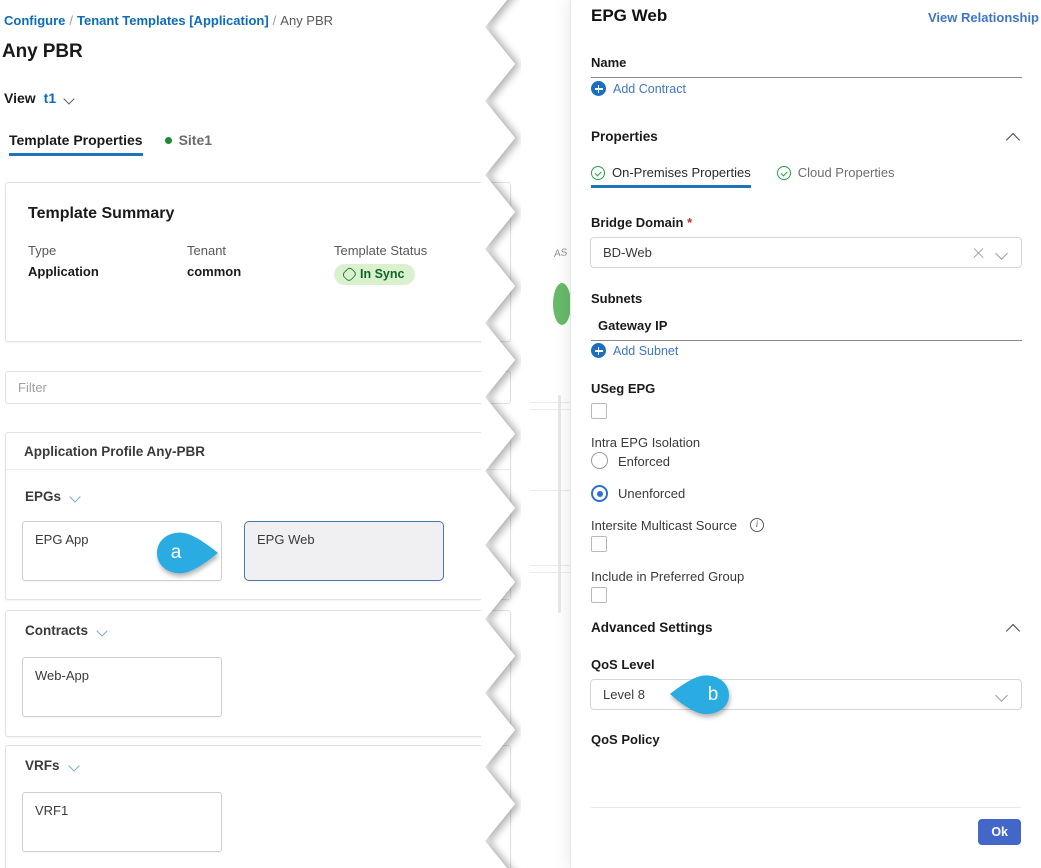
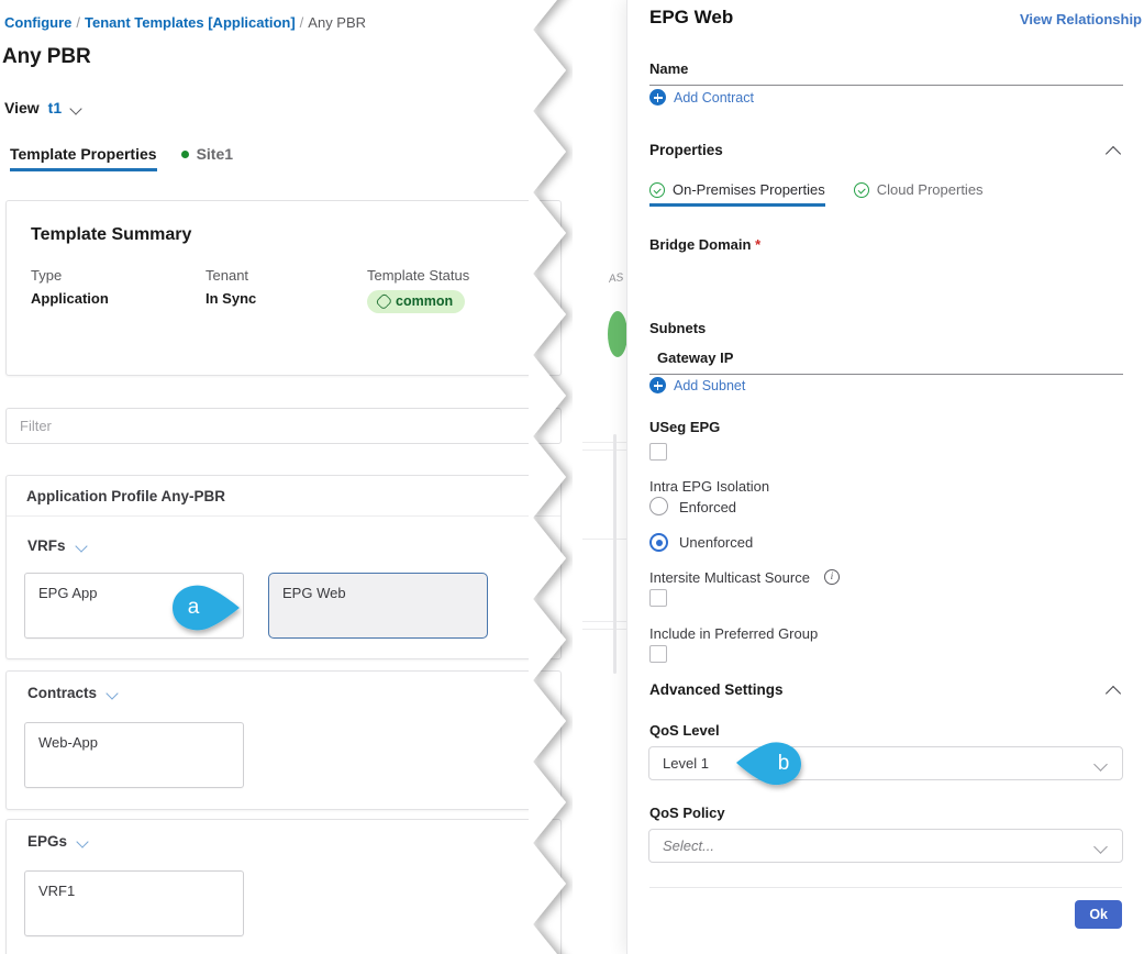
  Configure / Tenant Templates [Application] / Any PBR
  Any PBR
  View
  t1
  Template Properties
  Site1
  Template Summary
  Type
  Application
  Tenant
- common
+ In Sync
  Template Status
- In Sync
+ common
  Filter
  Application Profile Any-PBR
- EPGs
+ VRFs
  EPG App
  EPG Web
  Contracts
  Web-App
- VRFs
+ EPGs
  VRF1
  EPG Web
  View Relationship
  Name
  Add Contract
  Properties
  On-Premises Properties
  Cloud Properties
  Bridge Domain *
- BD-Web
  Subnets
  Gateway IP
  Add Subnet
  USeg EPG
  Intra EPG Isolation
  Enforced
  Unenforced
  Intersite Multicast Source
  i
  Include in Preferred Group
  Advanced Settings
  QoS Level
- Level 8
+ Level 1
  QoS Policy
+ Select...
  Ok
  a
  b
